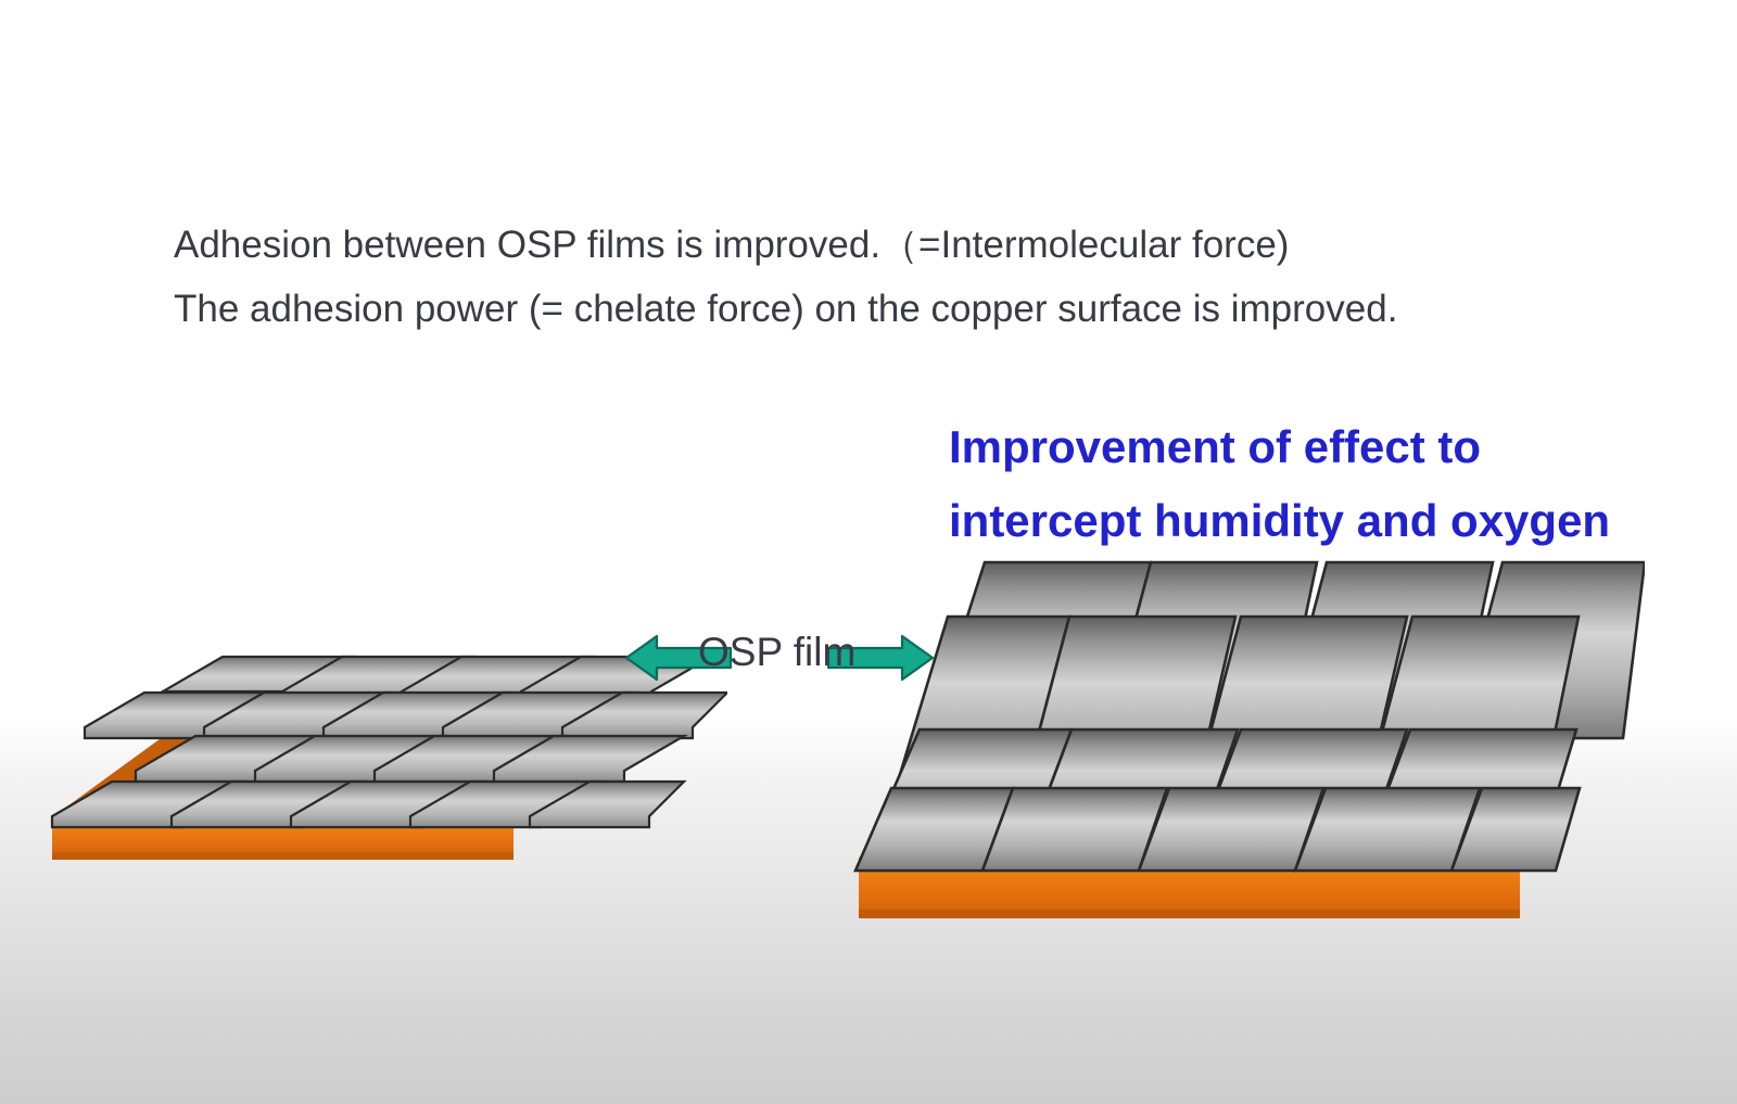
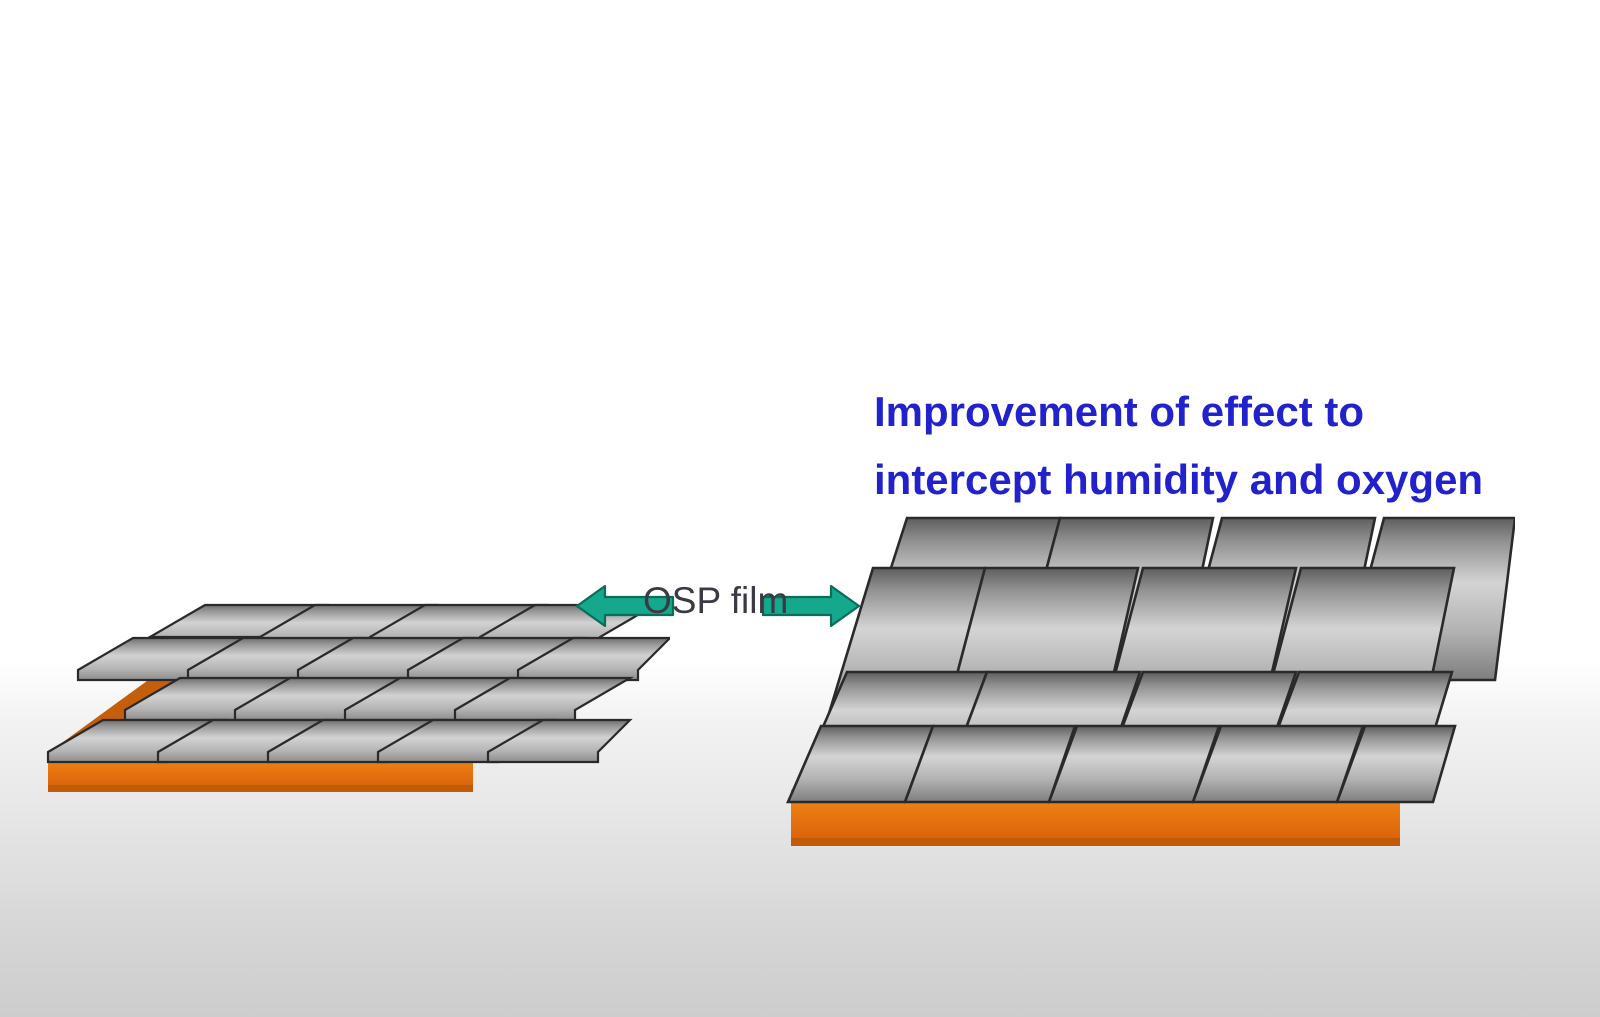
- Adhesion between OSP films is improved.（=Intermolecular force)
- The adhesion power (= chelate force) on the copper surface is improved.
  Improvement of effect to
  intercept humidity and oxygen
  OSP film
